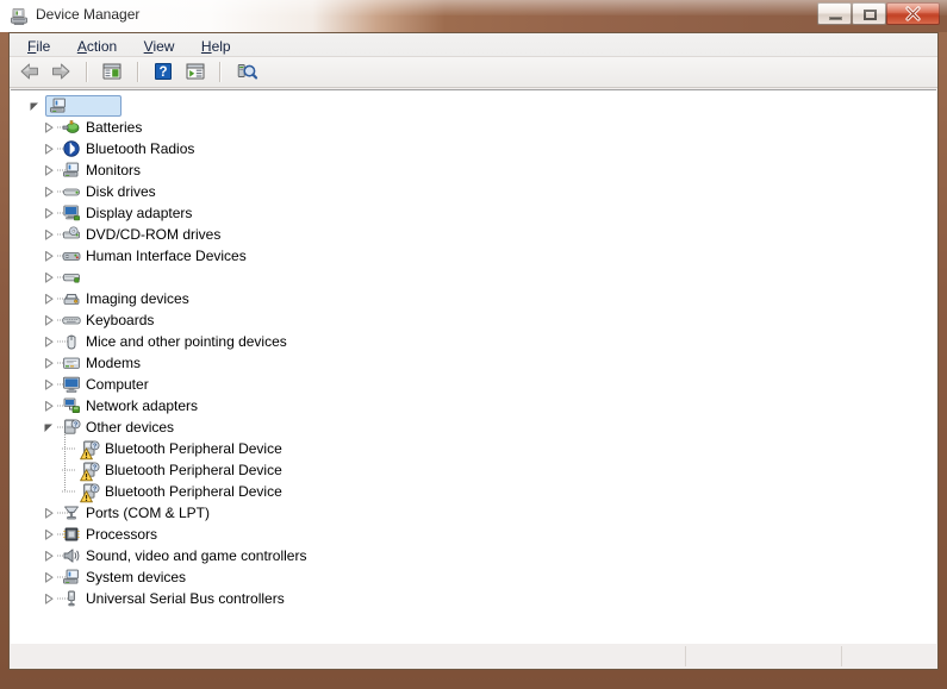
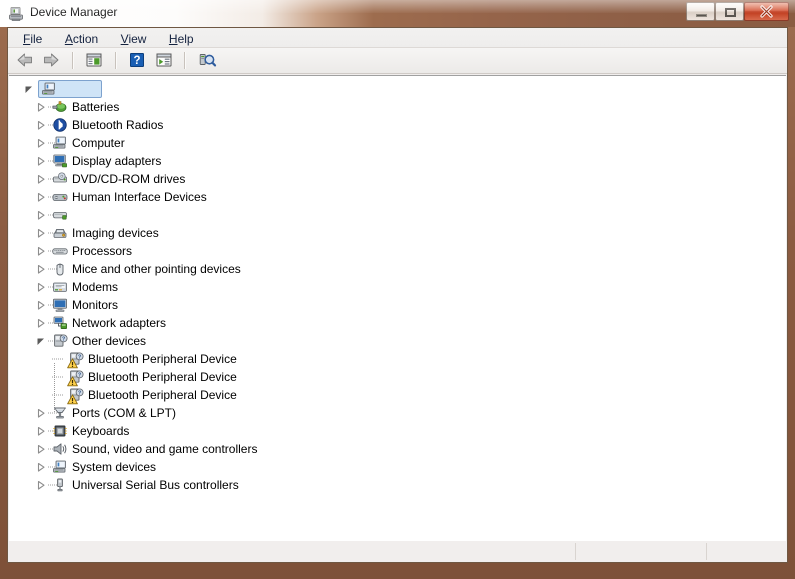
  File Action View Help
  ?
  Batteries
  Bluetooth Radios
- Monitors
+ Computer
- Disk drives
  Display adapters
  DVD/CD-ROM drives
  Human Interface Devices
  Imaging devices
- Keyboards
+ Processors
  Mice and other pointing devices
  Modems
- Computer
+ Monitors
  Network adapters
  Other devices
  Bluetooth Peripheral Device
  Bluetooth Peripheral Device
  Bluetooth Peripheral Device
  Ports (COM & LPT)
- Processors
+ Keyboards
  Sound, video and game controllers
  System devices
  Universal Serial Bus controllers
